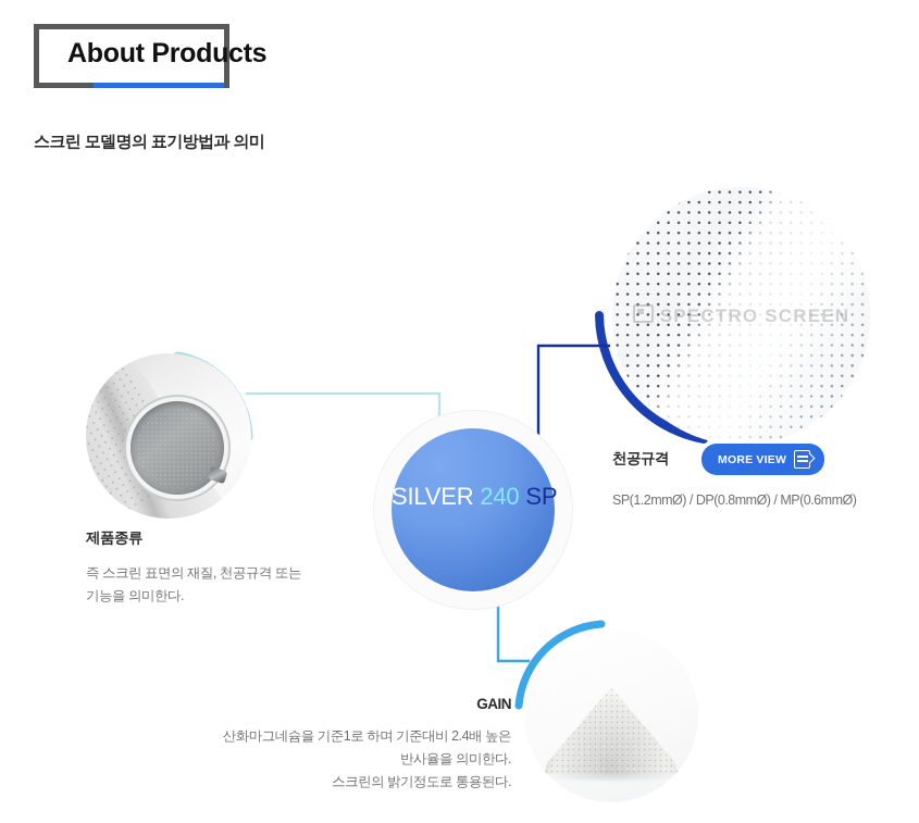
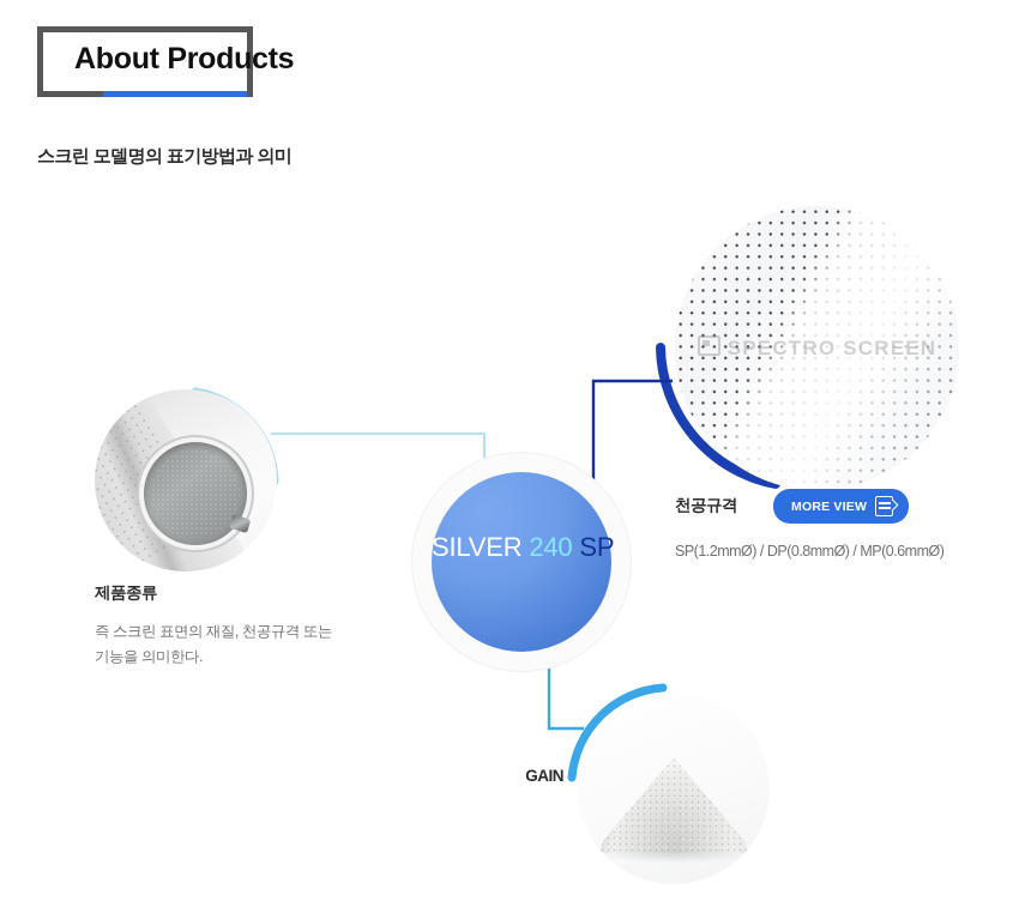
  About Products
  스크린 모델명의 표기방법과 의미
  SPECTRO SCREEN
  SILVER 240 SP
  제품종류
  즉 스크린 표면의 재질, 천공규격 또는
  기능을 의미한다.
  천공규격
  MORE VIEW
  SP(1.2mmØ) / DP(0.8mmØ) / MP(0.6mmØ)
  GAIN
- 산화마그네슘을 기준1로 하며 기준대비 2.4배 높은
- 반사율을 의미한다.
- 스크린의 밝기정도로 통용된다.
